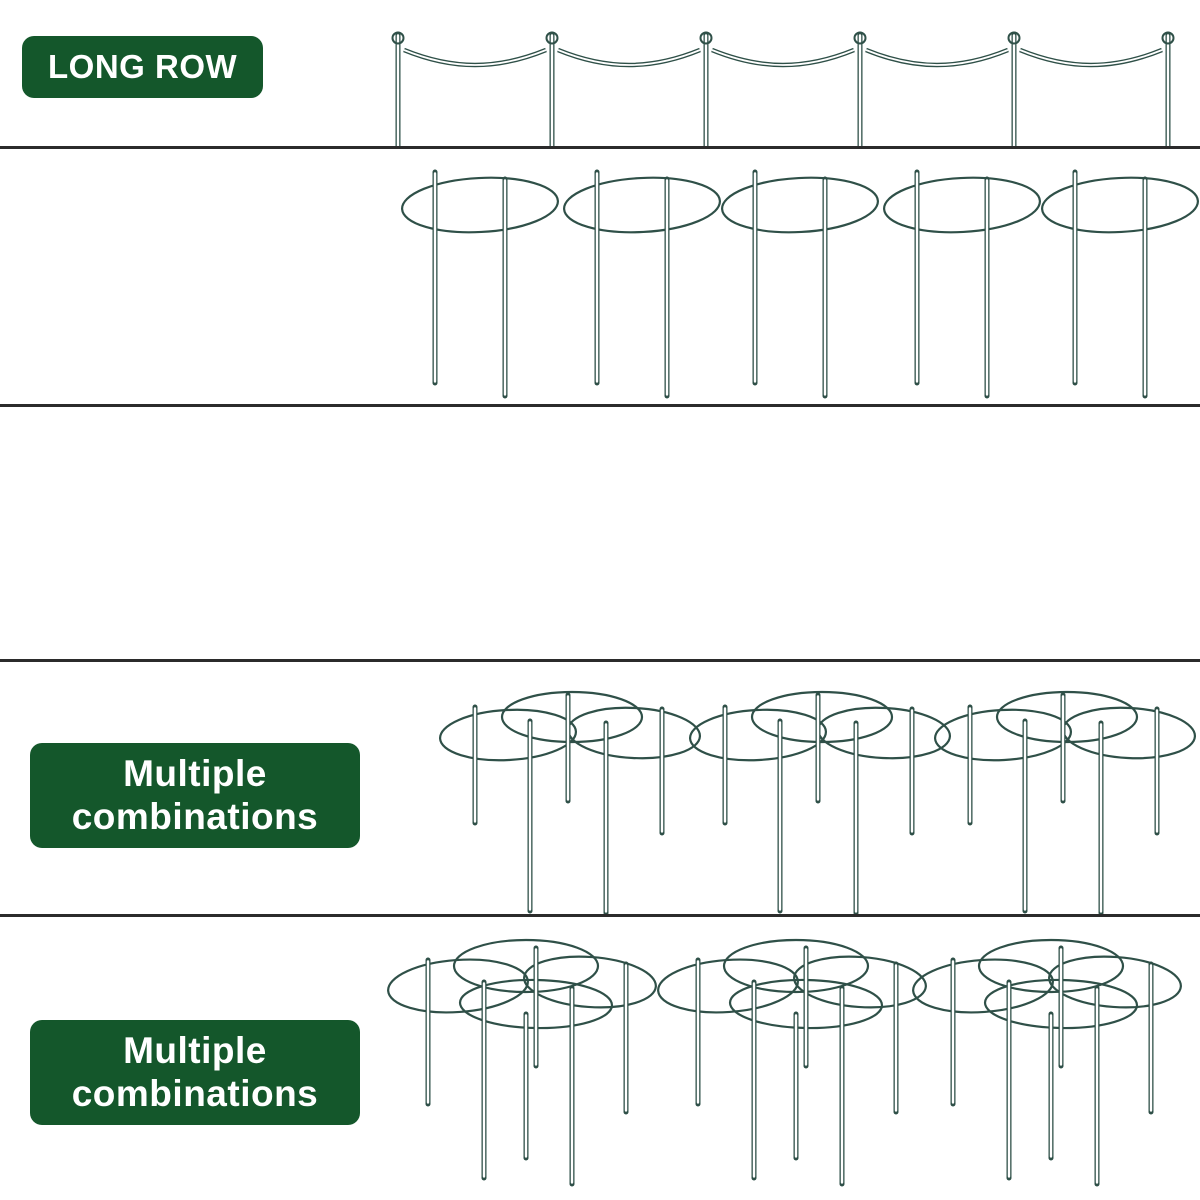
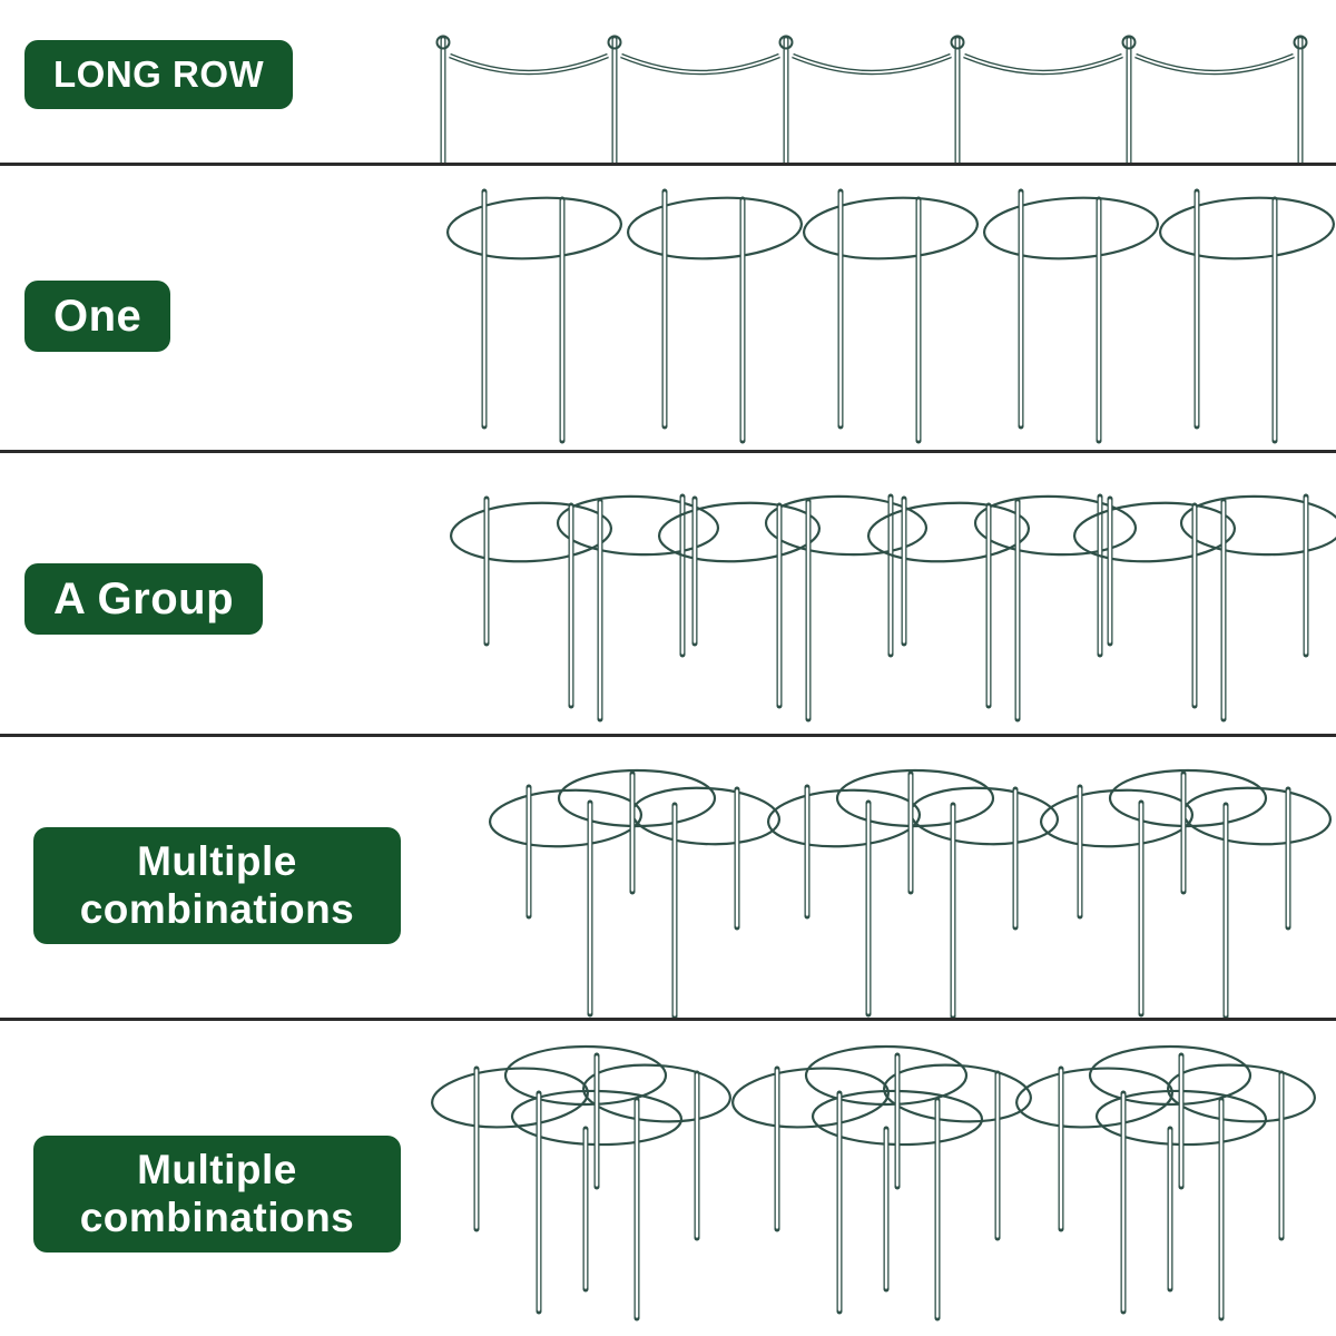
  LONG ROW
+ One
+ A Group
  Multiple combinations
  Multiple combinations
